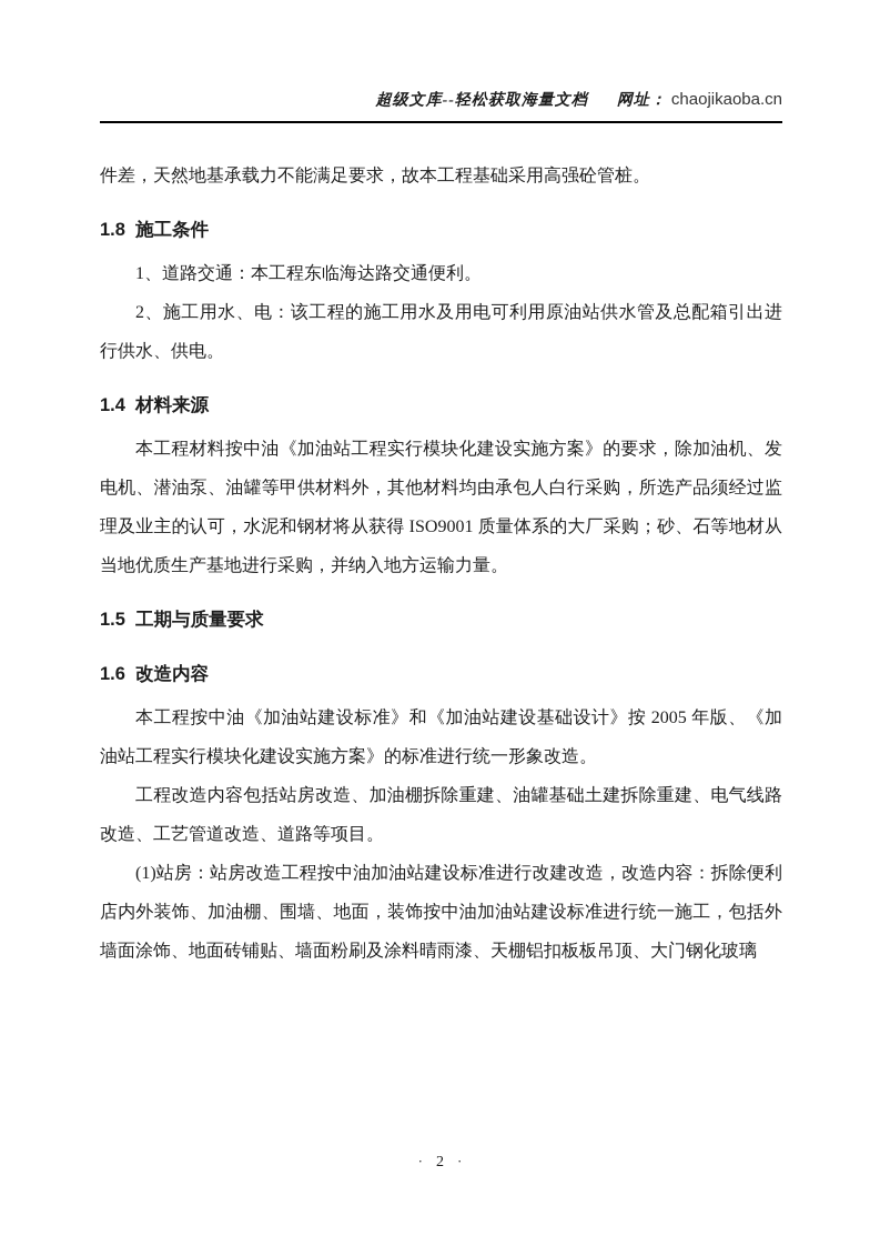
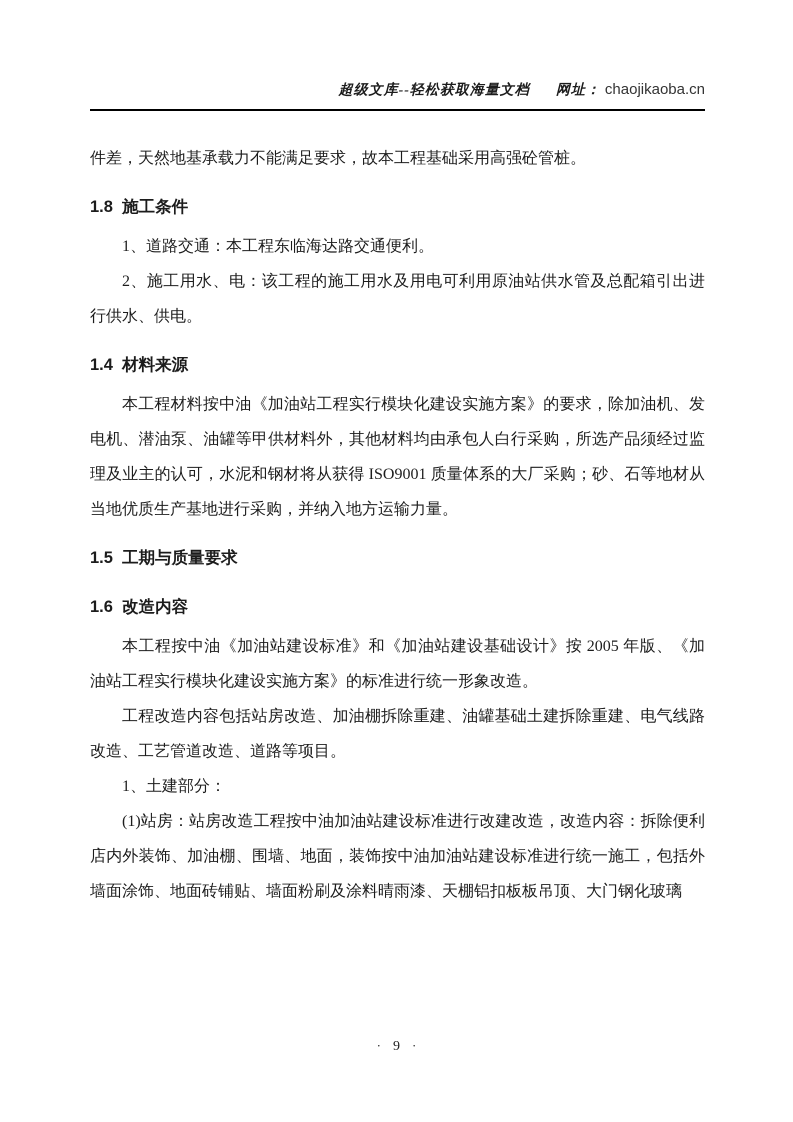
  超级文库--轻松获取海量文档 网址： chaojikaoba.cn
  件差，天然地基承载力不能满足要求，故本工程基础采用高强砼管桩。
  1.8 施工条件
  1、道路交通：本工程东临海达路交通便利。
  2、施工用水、电：该工程的施工用水及用电可利用原油站供水管及总配箱引出进行供水、供电。
  1.4 材料来源
  本工程材料按中油《加油站工程实行模块化建设实施方案》的要求，除加油机、发电机、潜油泵、油罐等甲供材料外，其他材料均由承包人白行采购，所选产品须经过监理及业主的认可，水泥和钢材将从获得 ISO9001 质量体系的大厂采购；砂、石等地材从当地优质生产基地进行采购，并纳入地方运输力量。
  1.5 工期与质量要求
  1.6 改造内容
  本工程按中油《加油站建设标准》和《加油站建设基础设计》按 2005 年版、《加油站工程实行模块化建设实施方案》的标准进行统一形象改造。
  工程改造内容包括站房改造、加油棚拆除重建、油罐基础土建拆除重建、电气线路改造、工艺管道改造、道路等项目。
+ 1、土建部分：
  (1)站房：站房改造工程按中油加油站建设标准进行改建改造，改造内容：拆除便利店内外装饰、加油棚、围墙、地面，装饰按中油加油站建设标准进行统一施工，包括外墙面涂饰、地面砖铺贴、墙面粉刷及涂料晴雨漆、天棚铝扣板板吊顶、大门钢化玻璃
- · 2 ·
+ · 9 ·
